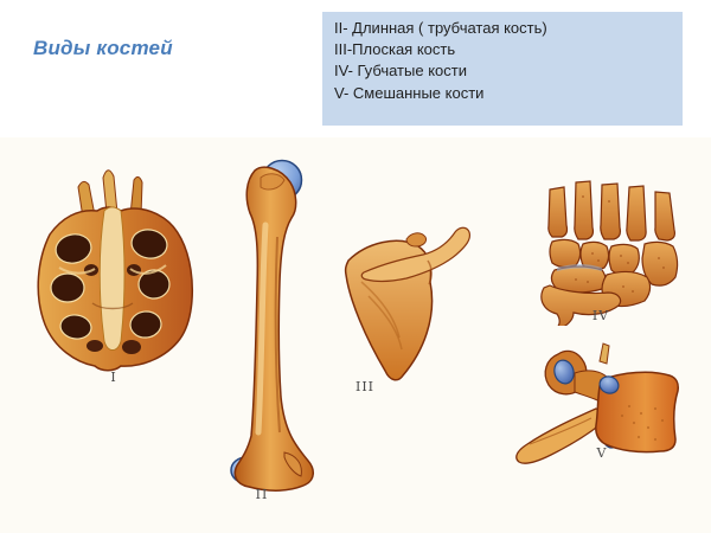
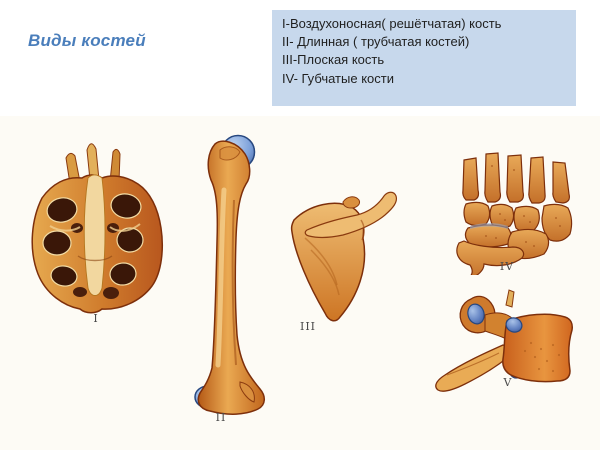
  Виды костей
+ I-Воздухоносная( решётчатая) кость
- II- Длинная ( трубчатая кость)
+ II- Длинная ( трубчатая костей)
  III-Плоская кость
  IV- Губчатые кости
- V- Смешанные кости
  I
  II
  III
  IV
  V
